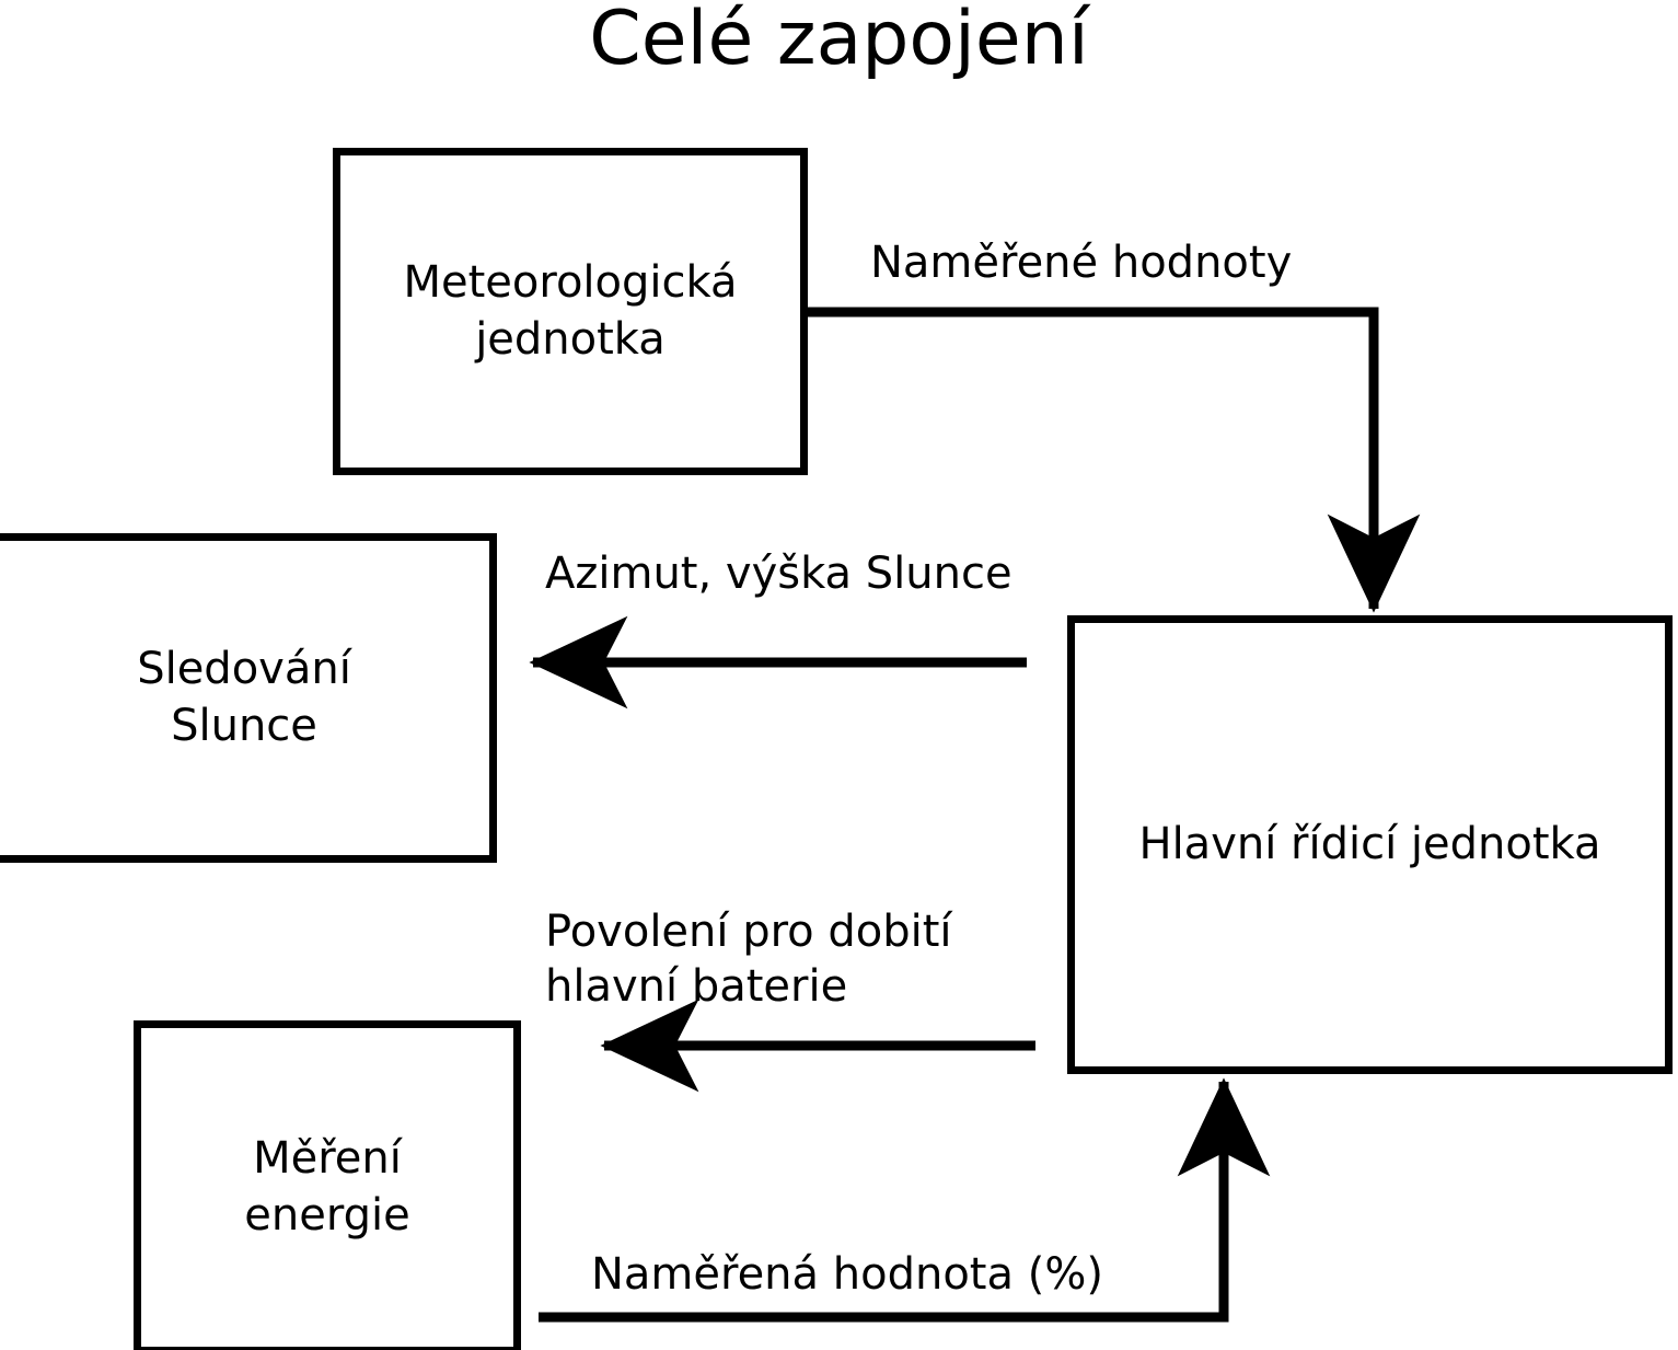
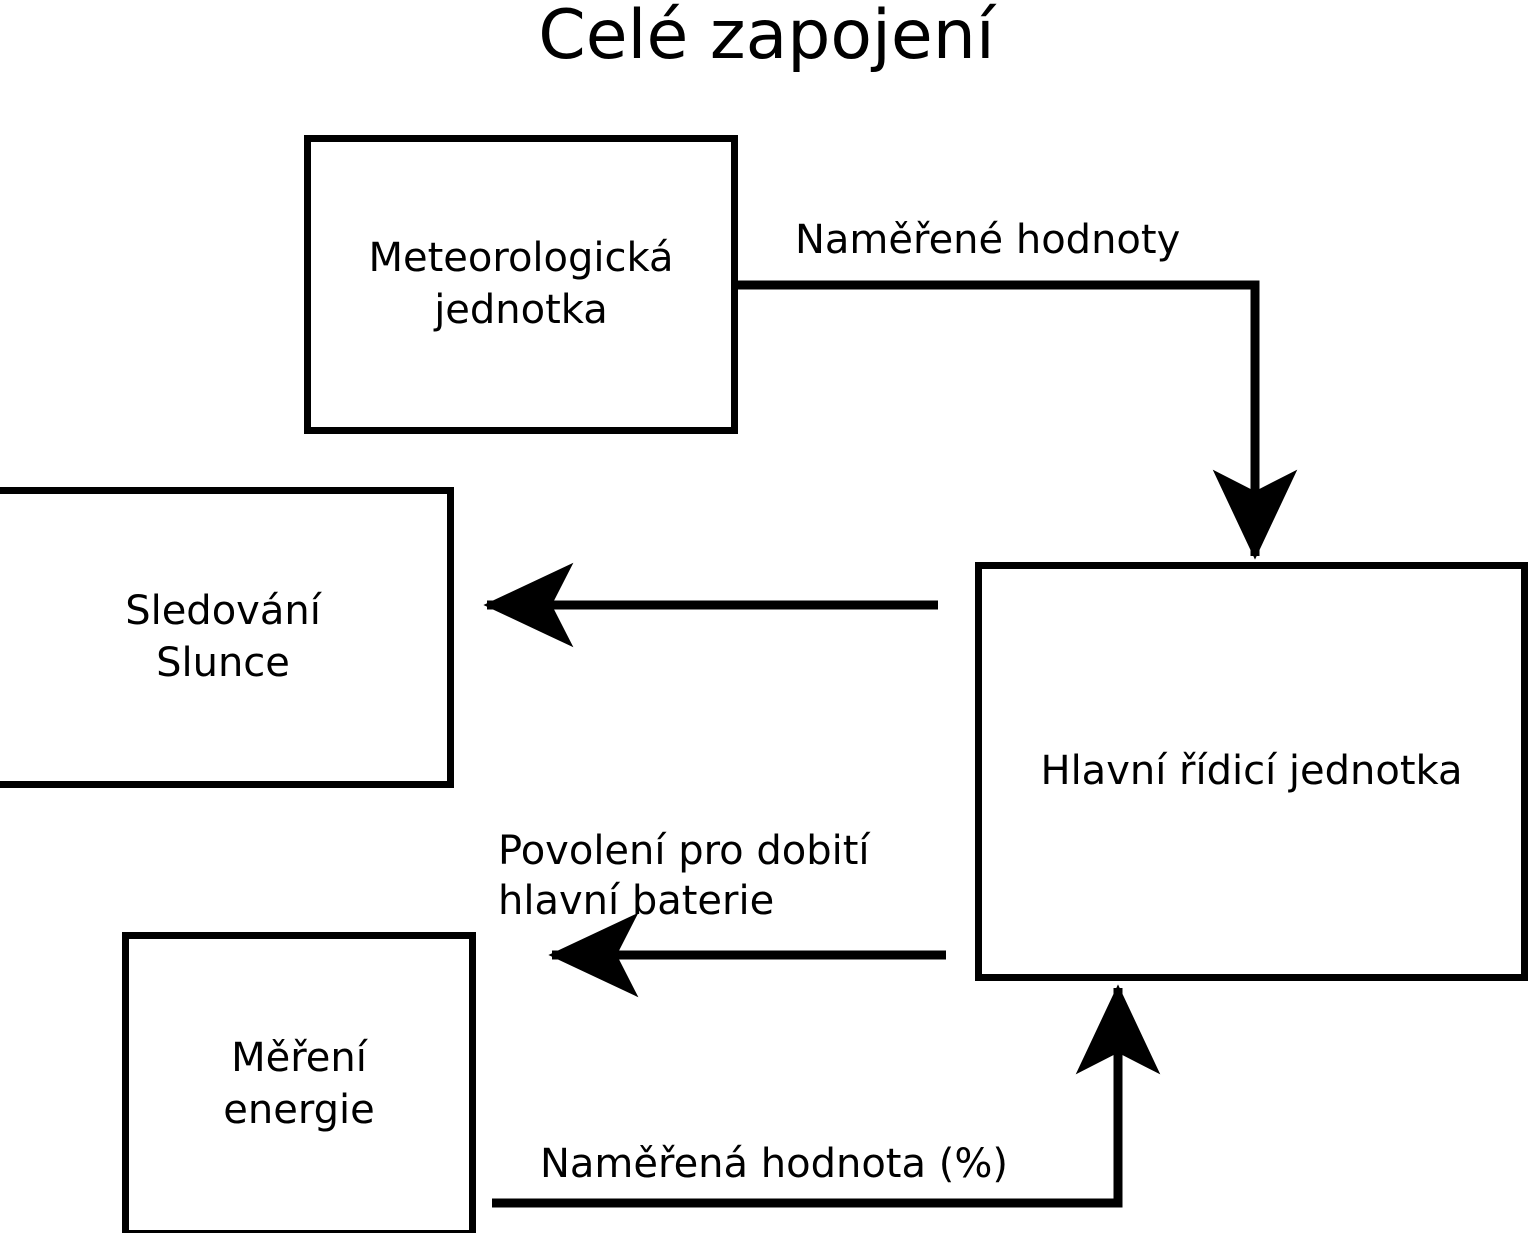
  Celé zapojení
  Meteorologická
  jednotka
  Sledování
  Slunce
  Hlavní řídicí jednotka
  Měření
  energie
  Naměřené hodnoty
- Azimut, výška Slunce
  Povolení pro dobití
  hlavní baterie
  Naměřená hodnota (%)
